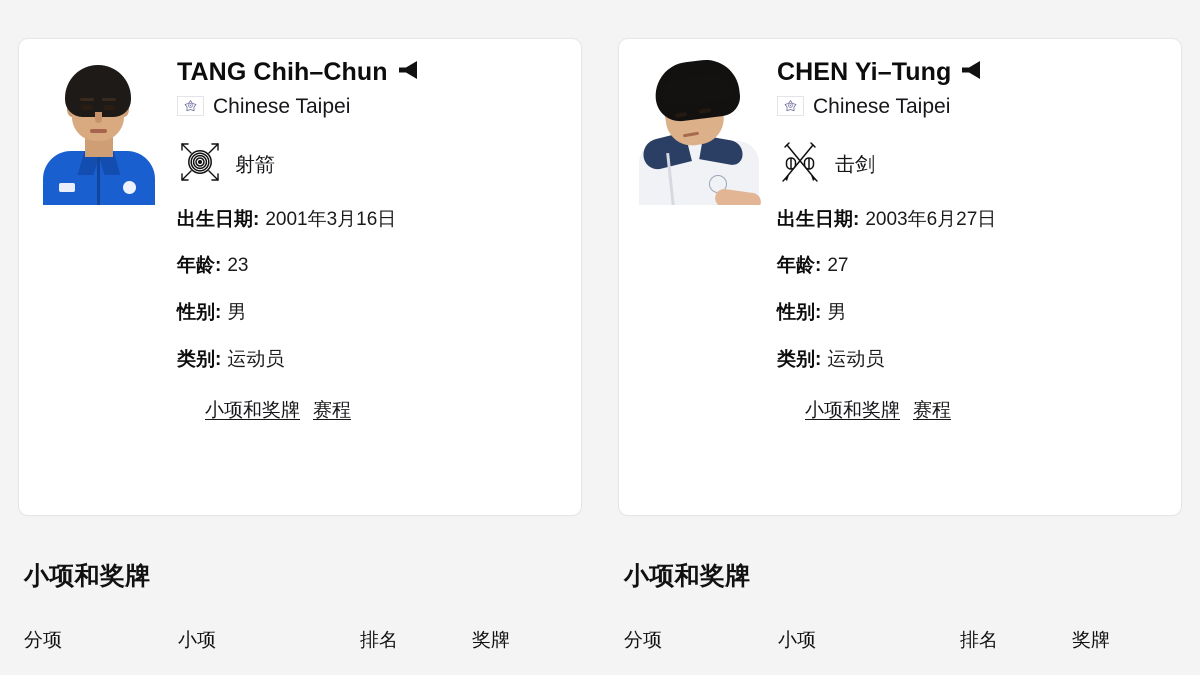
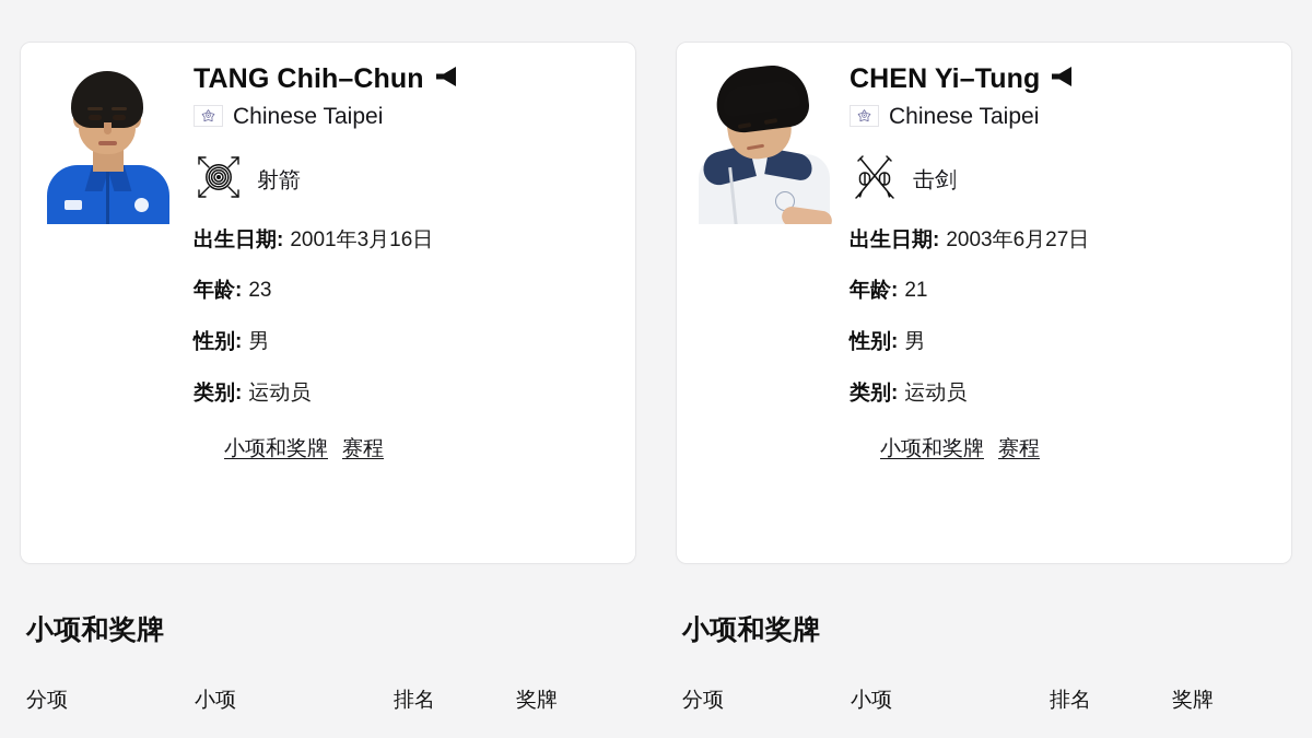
  TANG Chih–Chun
  Chinese Taipei
  射箭
  出生日期: 2001年3月16日
  年龄: 23
  性别: 男
  类别: 运动员
  小项和奖牌
  赛程
  CHEN Yi–Tung
  Chinese Taipei
  击剑
  出生日期: 2003年6月27日
- 年龄: 27
+ 年龄: 21
  性别: 男
  类别: 运动员
  小项和奖牌
  赛程
  小项和奖牌
  分项
  小项
  排名
  奖牌
  小项和奖牌
  分项
  小项
  排名
  奖牌
